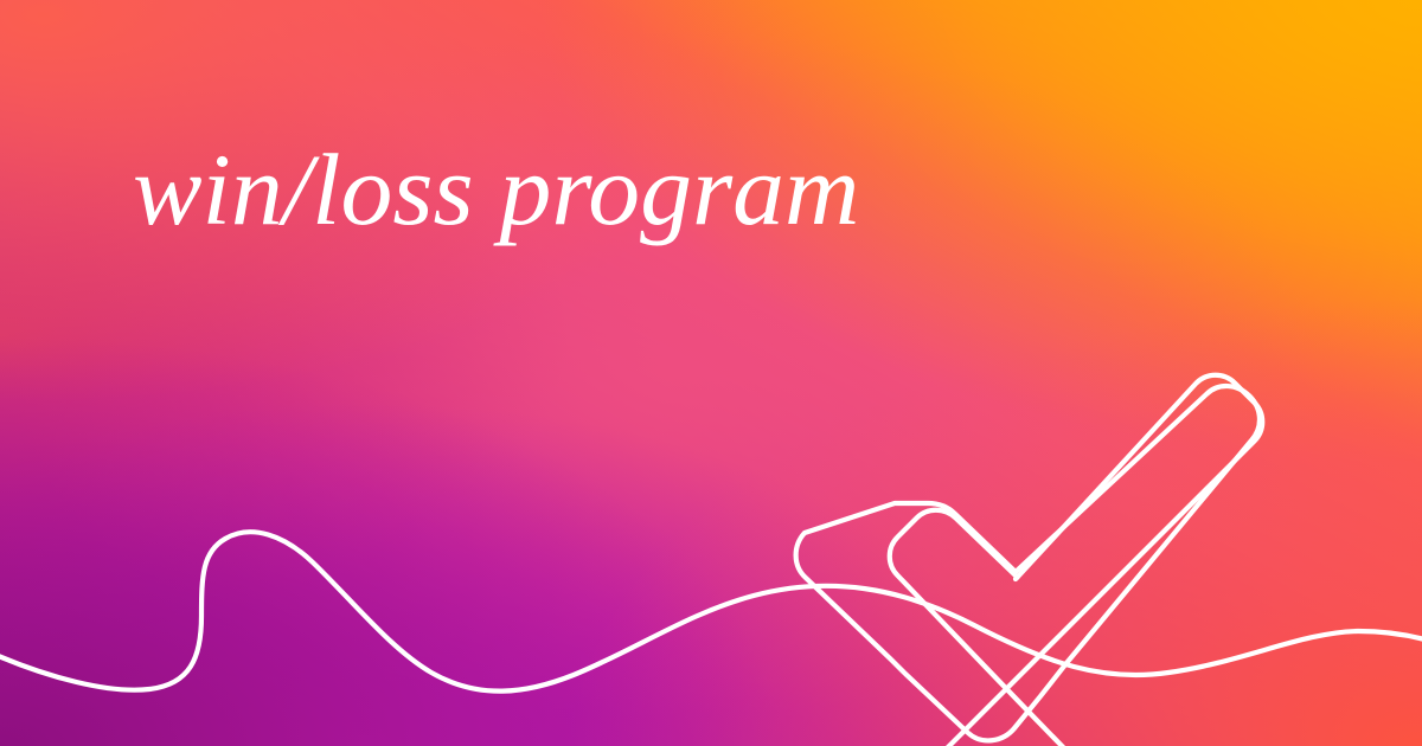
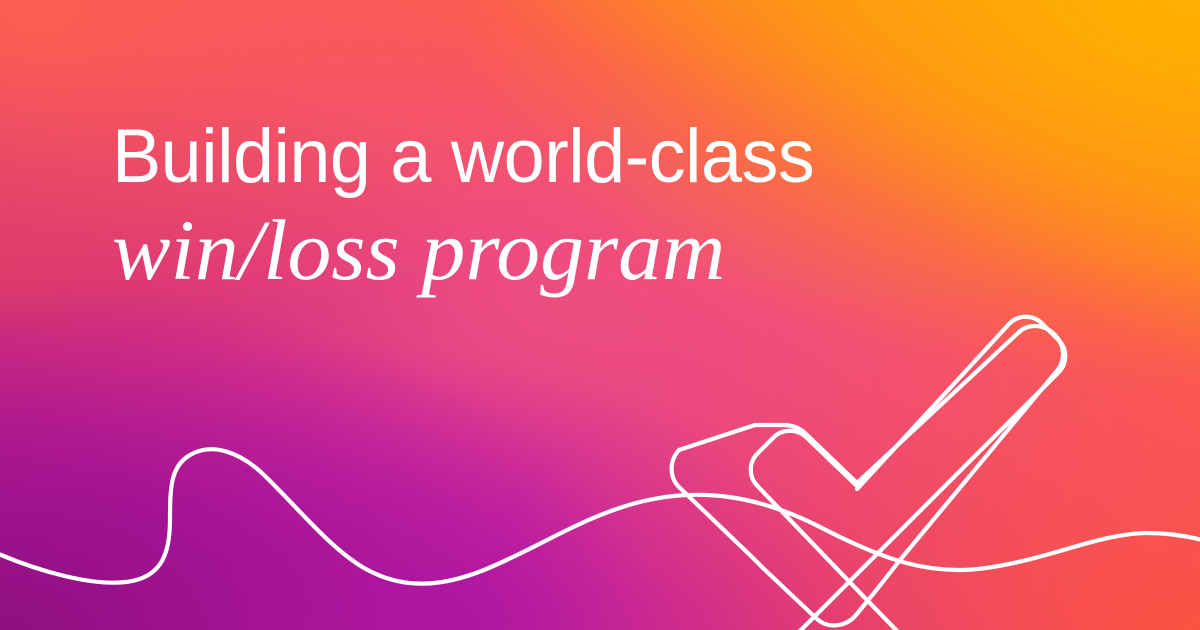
+ Building a world-class
  win/loss program
